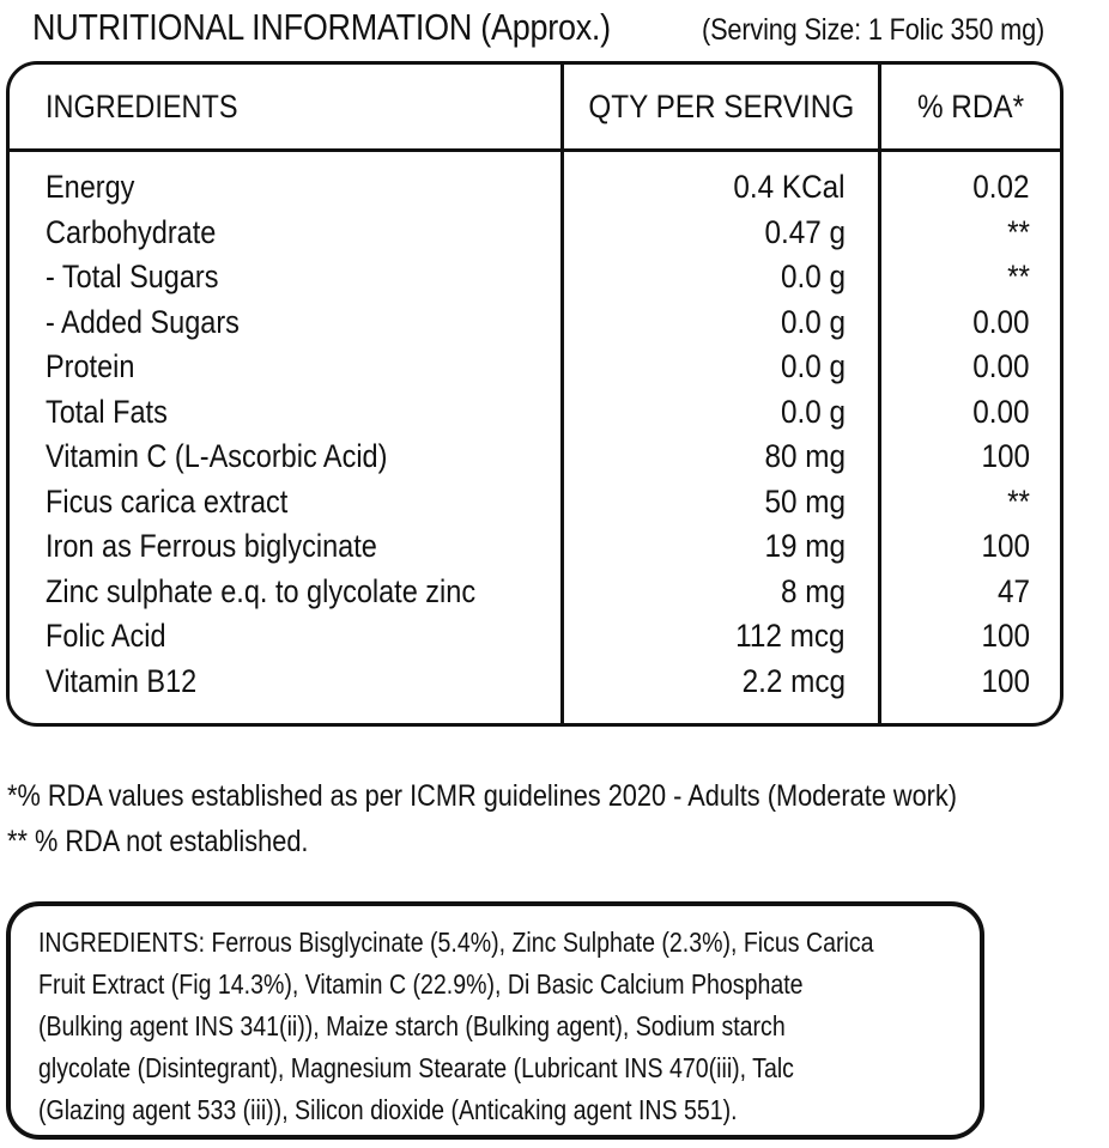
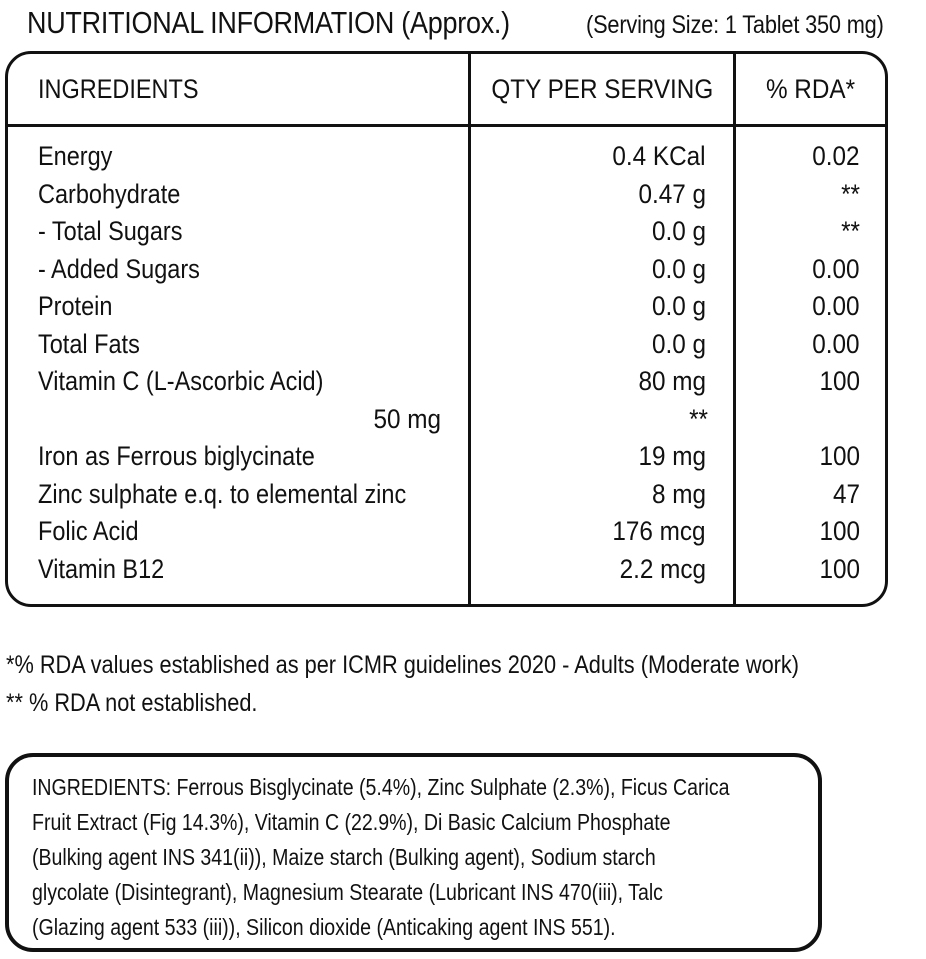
- NUTRITIONAL INFORMATION (Approx.) (Serving Size: 1 Folic 350 mg)
+ NUTRITIONAL INFORMATION (Approx.) (Serving Size: 1 Tablet 350 mg)
  INGREDIENTS
  QTY PER SERVING
  % RDA*
  Energy
  0.4 KCal
  0.02
  Carbohydrate
  0.47 g
  **
  - Total Sugars
  0.0 g
  **
  - Added Sugars
  0.0 g
  0.00
  Protein
  0.0 g
  0.00
  Total Fats
  0.0 g
  0.00
  Vitamin C (L-Ascorbic Acid)
  80 mg
  100
- Ficus carica extract
  50 mg
  **
  Iron as Ferrous biglycinate
  19 mg
  100
- Zinc sulphate e.q. to glycolate zinc
+ Zinc sulphate e.q. to elemental zinc
  8 mg
  47
  Folic Acid
- 112 mcg
+ 176 mcg
  100
  Vitamin B12
  2.2 mcg
  100
  *% RDA values established as per ICMR guidelines 2020 - Adults (Moderate work)
  ** % RDA not established.
  INGREDIENTS: Ferrous Bisglycinate (5.4%), Zinc Sulphate (2.3%), Ficus Carica
  Fruit Extract (Fig 14.3%), Vitamin C (22.9%), Di Basic Calcium Phosphate
  (Bulking agent INS 341(ii)), Maize starch (Bulking agent), Sodium starch
  glycolate (Disintegrant), Magnesium Stearate (Lubricant INS 470(iii), Talc
  (Glazing agent 533 (iii)), Silicon dioxide (Anticaking agent INS 551).
